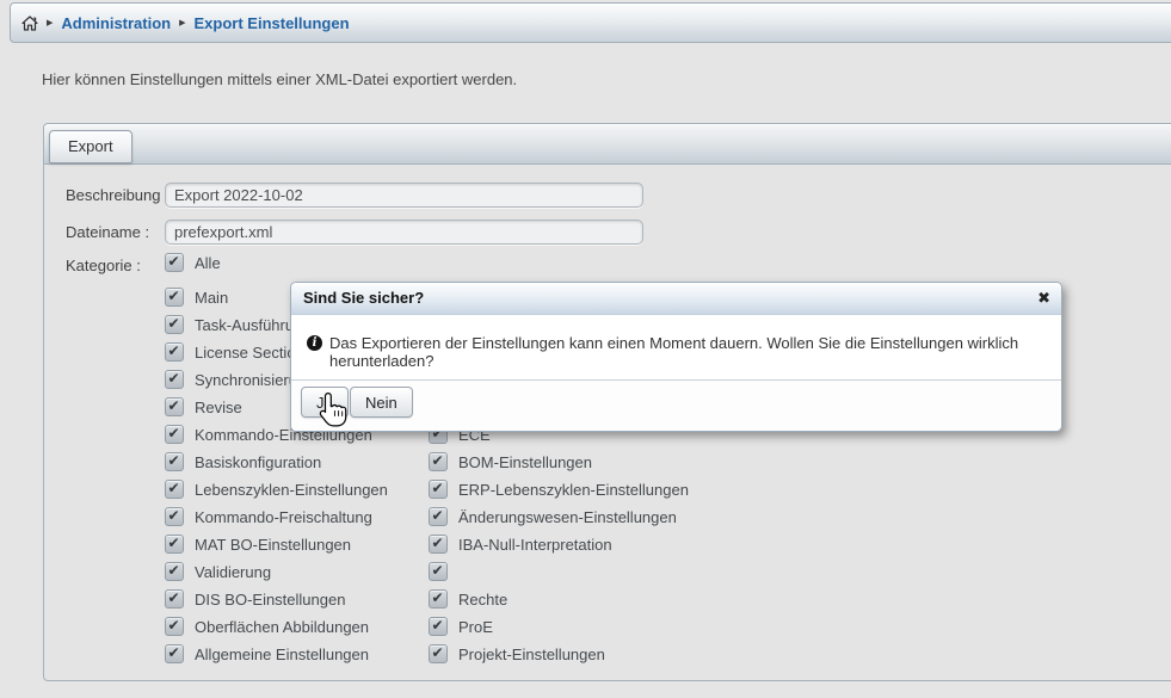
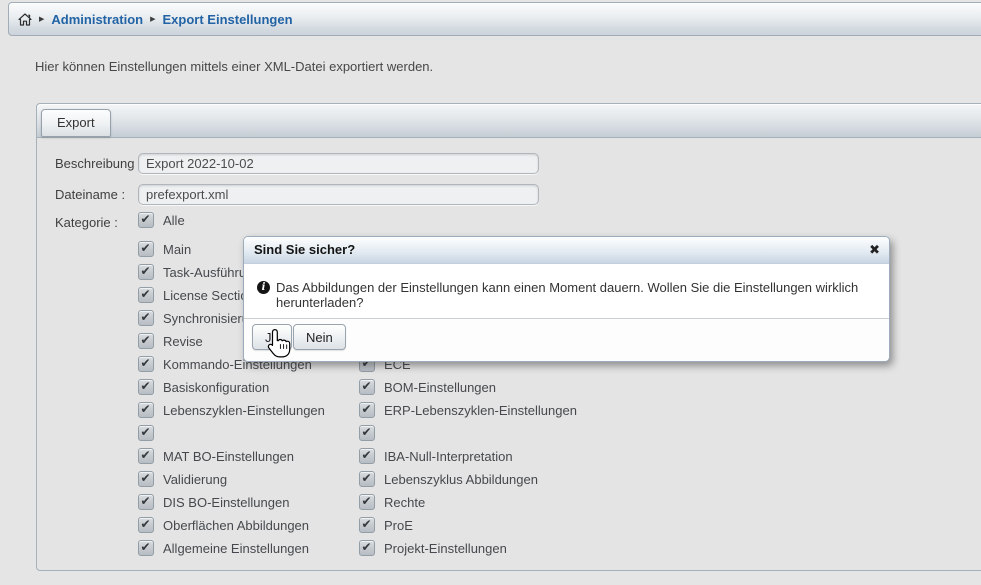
  Administration
  Export Einstellungen
  Hier können Einstellungen mittels einer XML-Datei exportiert werden.
  Export
  Beschreibung
  Export 2022-10-02
  Dateiname :
  prefexport.xml
  Kategorie :
  Alle
  Main
  Task-Ausführ
  License Secti
  Synchronisier
  Revise
  Kommando-Einstellungen
  Basiskonfiguration
  Lebenszyklen-Einstellungen
- Kommando-Freischaltung
  MAT BO-Einstellungen
  Validierung
  DIS BO-Einstellungen
  Oberflächen Abbildungen
  Allgemeine Einstellungen
  ECE
  BOM-Einstellungen
  ERP-Lebenszyklen-Einstellungen
- Änderungswesen-Einstellungen
  IBA-Null-Interpretation
+ Lebenszyklus Abbildungen
  Rechte
  ProE
  Projekt-Einstellungen
  Sind Sie sicher?
  ✖
  i
- Das Exportieren der Einstellungen kann einen Moment dauern. Wollen Sie die Einstellungen wirklich herunterladen?
+ Das Abbildungen der Einstellungen kann einen Moment dauern. Wollen Sie die Einstellungen wirklich herunterladen?
  Nein
